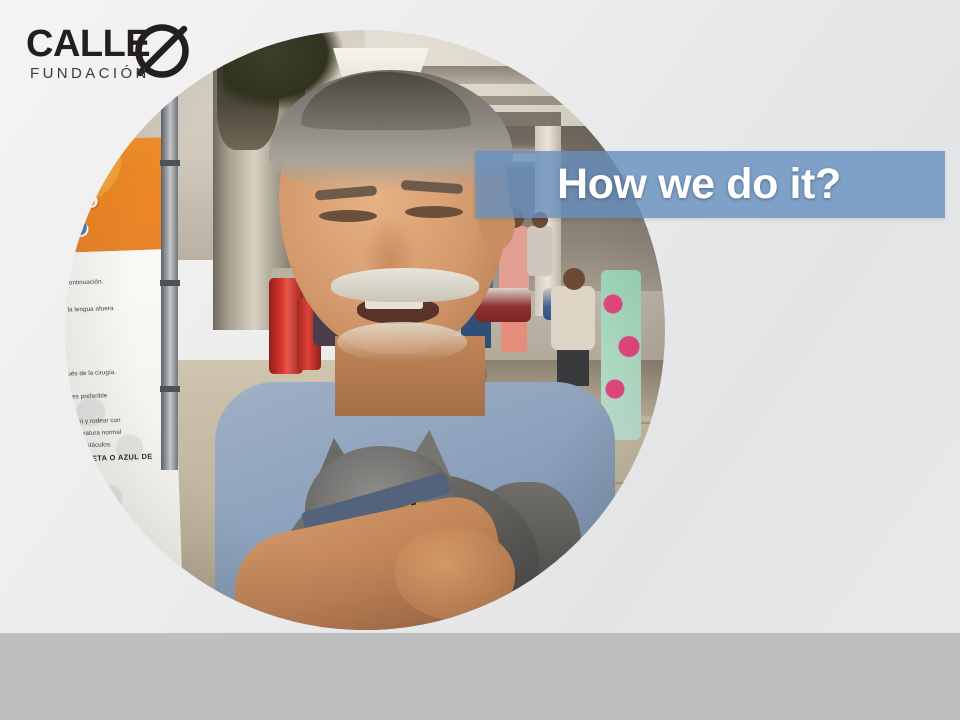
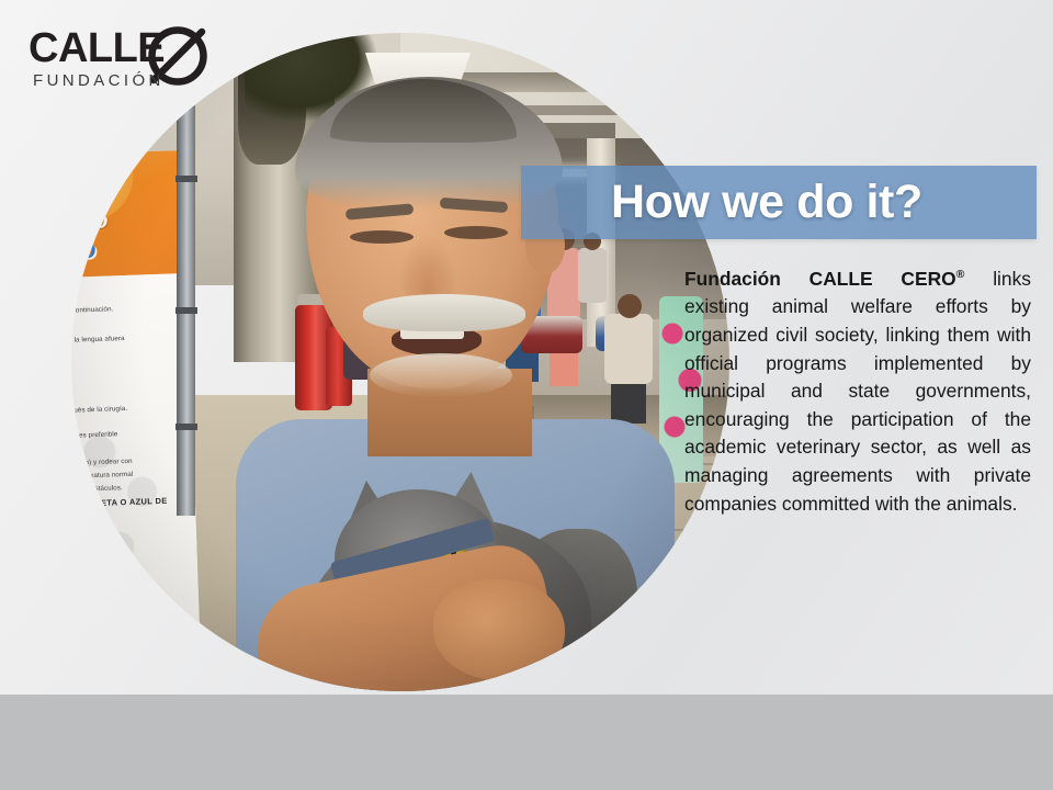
  How we do it?
+ Fundación CALLE CERO® links existing animal welfare efforts by organized civil society, linking them with official programs implemented by municipal and state governments, encouraging the participation of the academic veterinary sector, as well as managing agreements with private companies committed with the animals.
  CALL
  FUNDACIÓN
